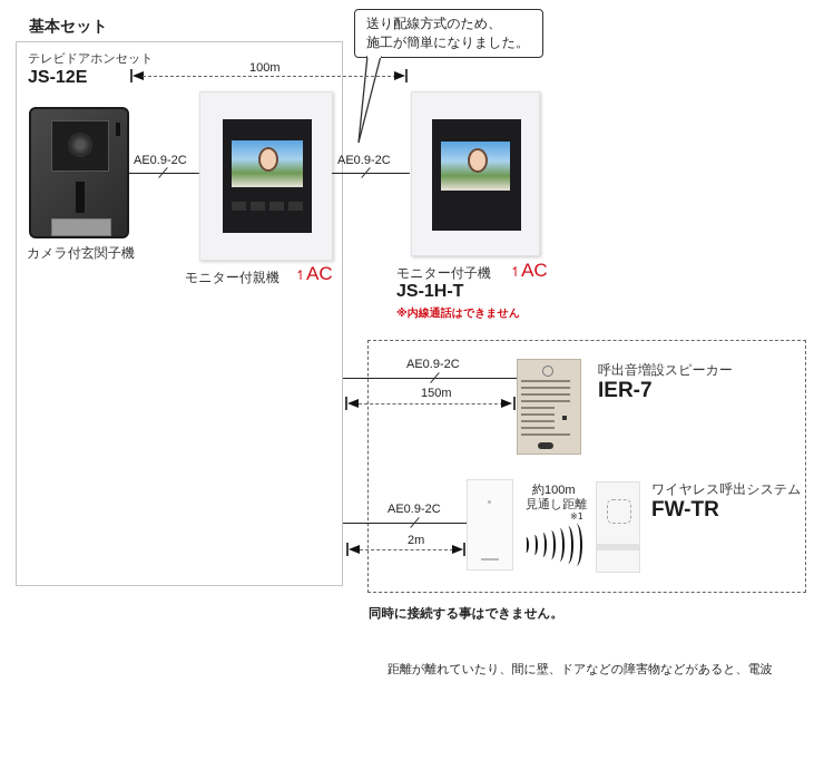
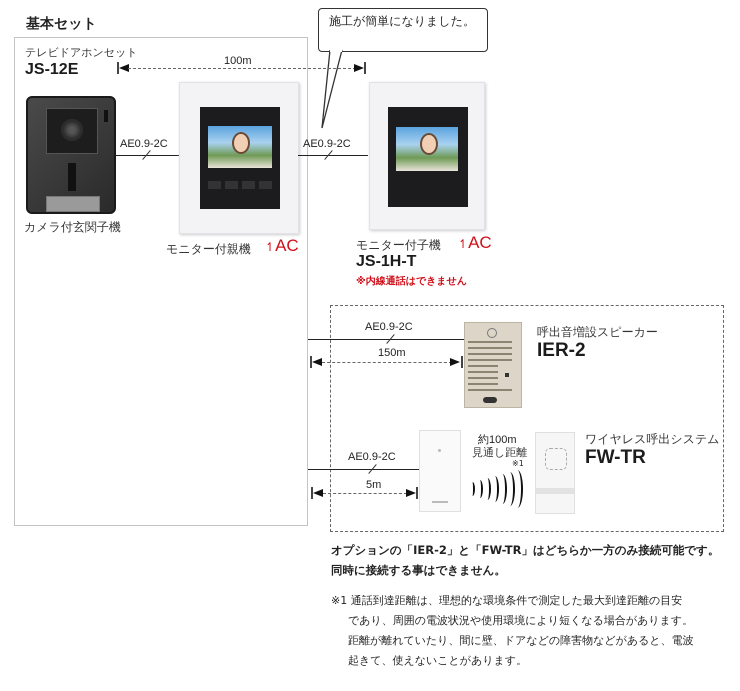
  基本セット
  テレビドアホンセット
  JS-12E
- 送り配線方式のため、
  施工が簡単になりました。
  100m
  カメラ付玄関子機
  AE0.9-2C
  モニター付親機
  ↿AC
  AE0.9-2C
  モニター付子機
  ↿AC
  JS-1H-T
  ※内線通話はできません
  AE0.9-2C
  150m
  呼出音増設スピーカー
- IER-7
+ IER-2
  AE0.9-2C
- 2m
+ 5m
  約100m
  見通し距離
  ※1
  ワイヤレス呼出システム
  FW-TR
+ オプションの「IER-2」と「FW-TR」はどちらか一方のみ接続可能です。
  同時に接続する事はできません。
+ ※1 通話到達距離は、理想的な環境条件で測定した最大到達距離の目安
+ であり、周囲の電波状況や使用環境により短くなる場合があります。
  距離が離れていたり、間に壁、ドアなどの障害物などがあると、電波
+ 起きて、使えないことがあります。
